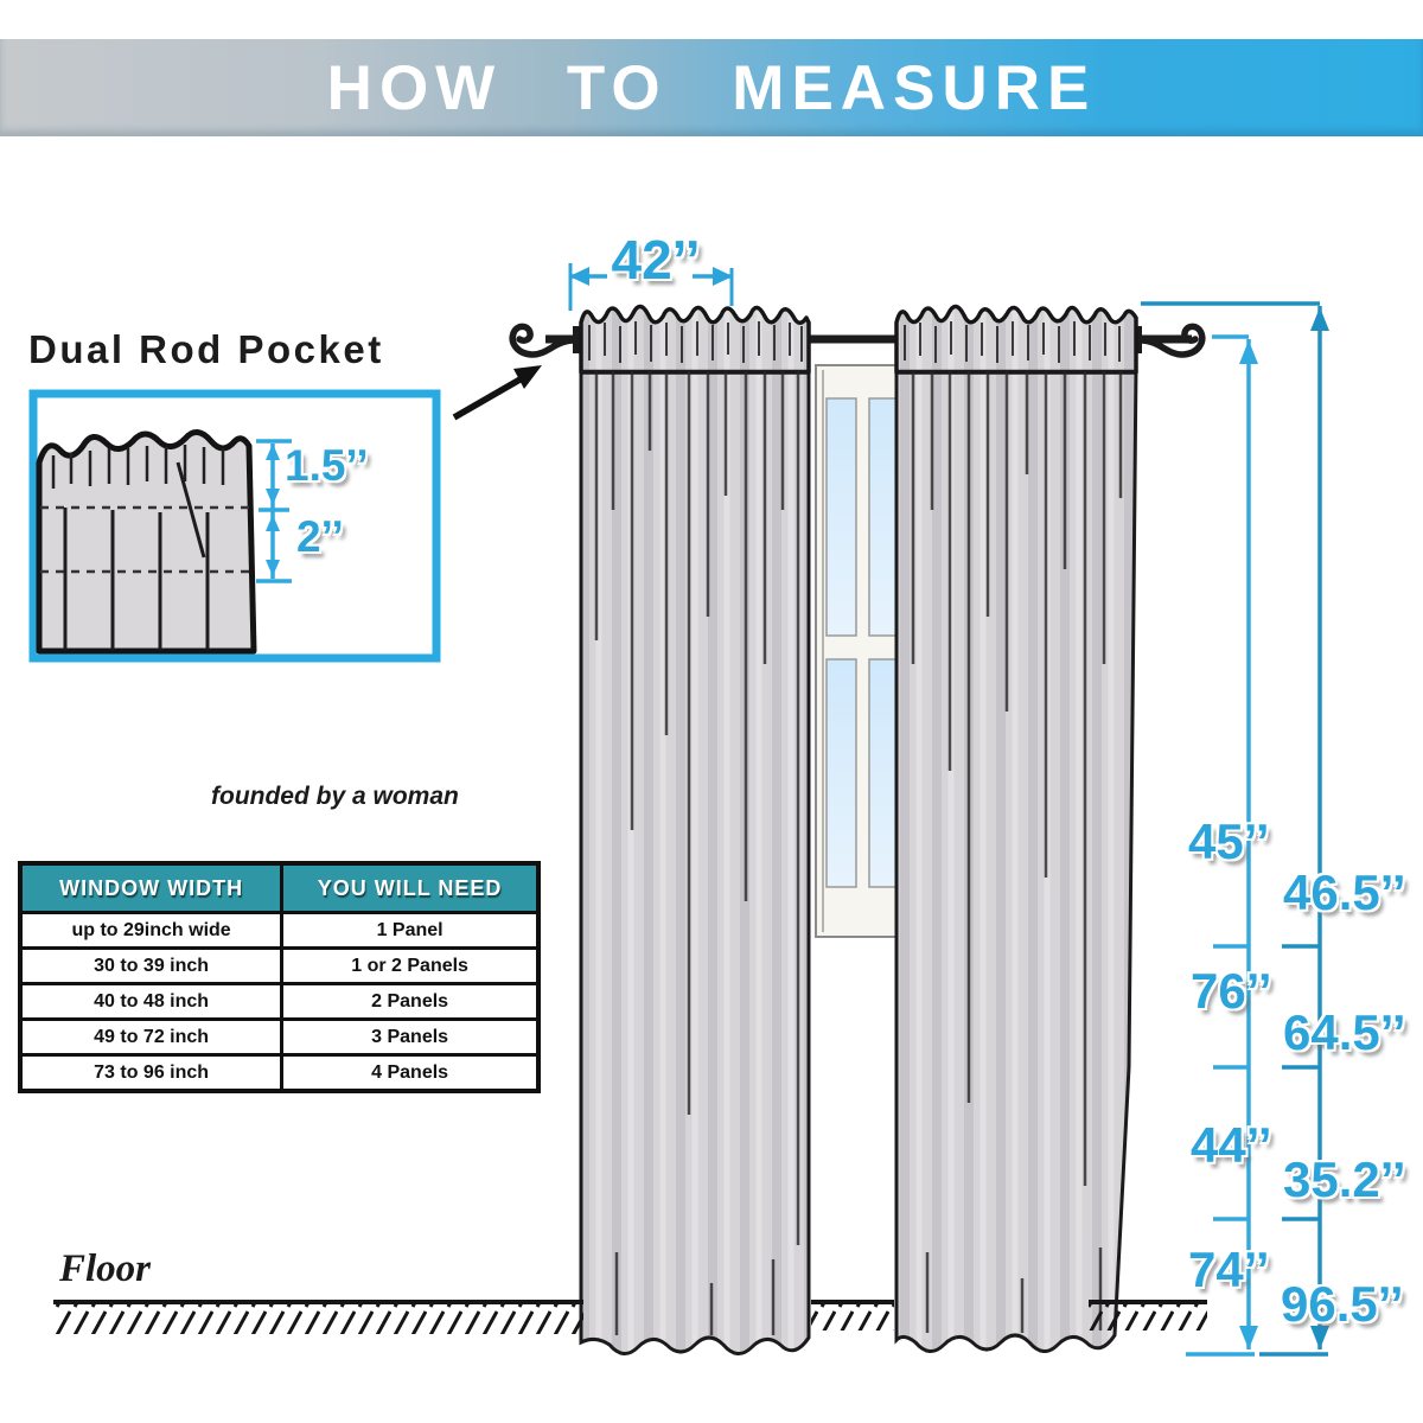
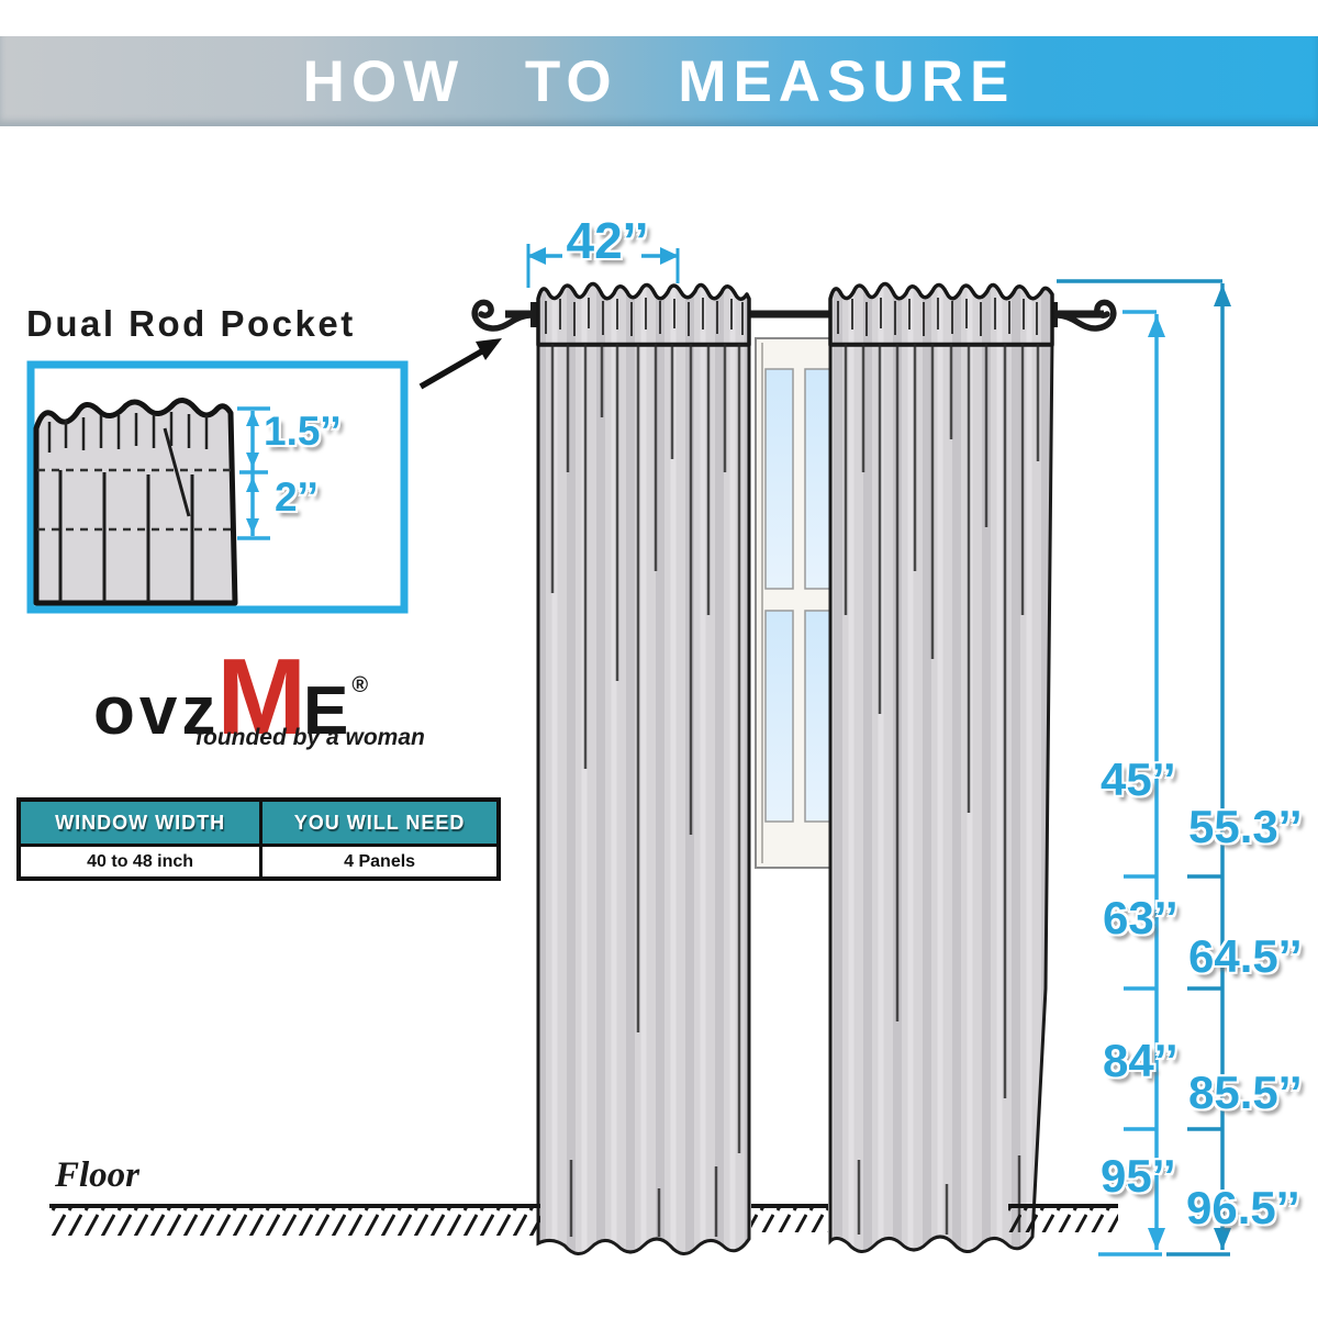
  HOW TO MEASURE
  Dual Rod Pocket
  1.5’’
  2’’
  42’’
  45’’
- 46.5’’
+ 55.3’’
- 76’’
+ 63’’
  64.5’’
- 44’’
+ 84’’
- 35.2’’
+ 85.5’’
- 74’’
+ 95’’
  96.5’’
  Floor
+ ovz
+ M
+ E
+ ®
  founded by a woman
  WINDOW WIDTH	YOU WILL NEED
- up to 29inch wide	1 Panel
- 30 to 39 inch	1 or 2 Panels
- 40 to 48 inch	2 Panels
+ 40 to 48 inch	4 Panels
- 49 to 72 inch	3 Panels
- 73 to 96 inch	4 Panels
